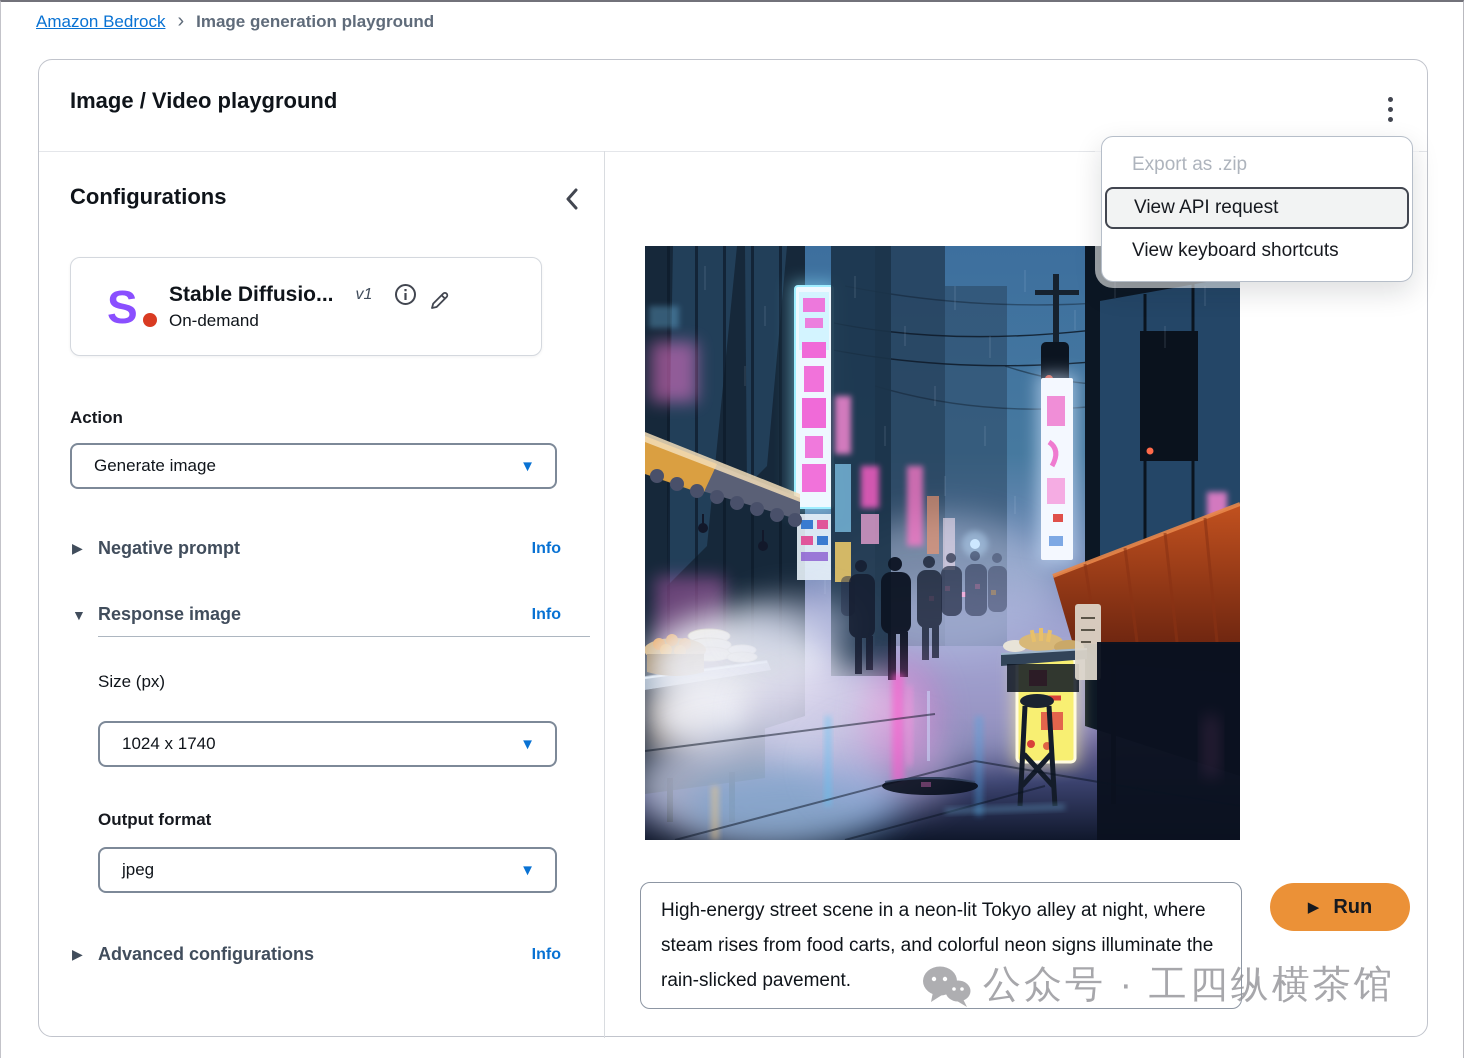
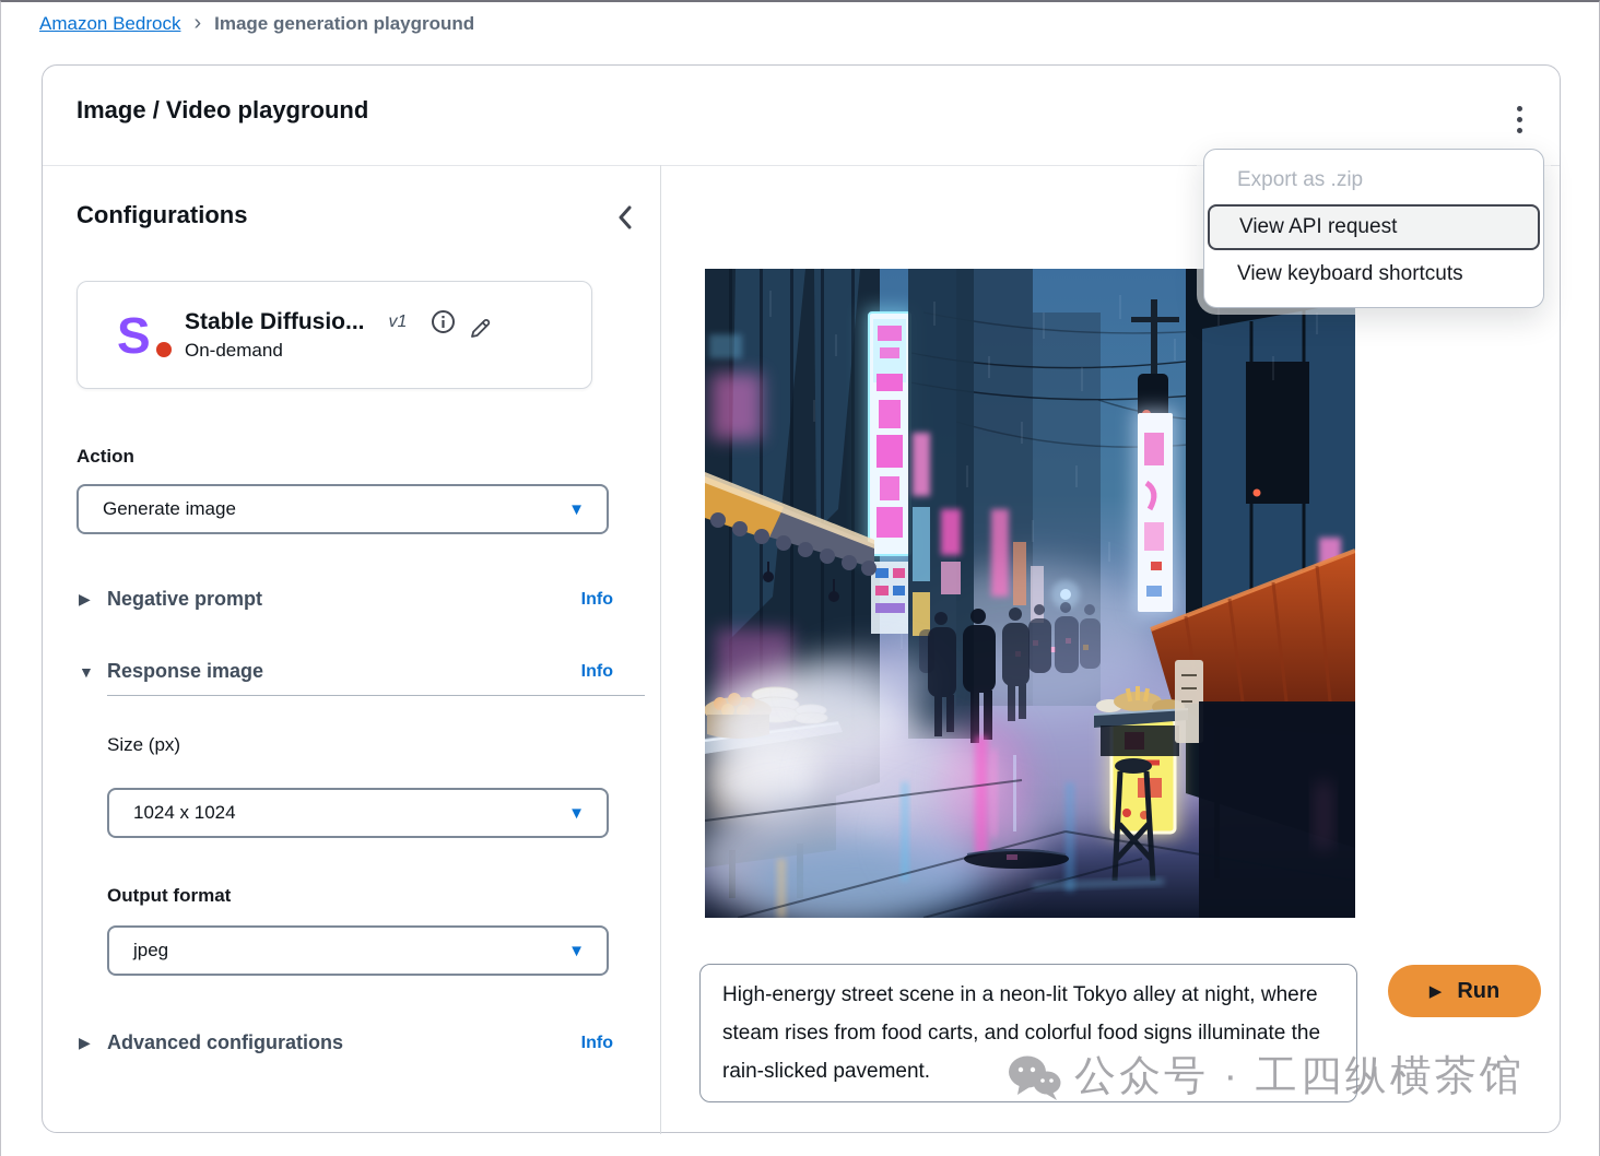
  Amazon Bedrock
  ›
  Image generation playground
  Image / Video playground
  Configurations
  S
  Stable Diffusio...
  v1
  On-demand
  Action
  Generate image
  ▼
  ▶
  Negative prompt
  Info
  ▼
  Response image
  Info
  Size (px)
- 1024 x 1740
+ 1024 x 1024
  ▼
  Output format
  jpeg
  ▼
  ▶
  Advanced configurations
  Info
- High-energy street scene in a neon-lit Tokyo alley at night, where steam rises from food carts, and colorful neon signs illuminate the rain-slicked pavement.
+ High-energy street scene in a neon-lit Tokyo alley at night, where steam rises from food carts, and colorful food signs illuminate the rain-slicked pavement.
  ▶
  Run
  Export as .zip
  View API request
  View keyboard shortcuts
  公众号 · 工四纵横茶馆
